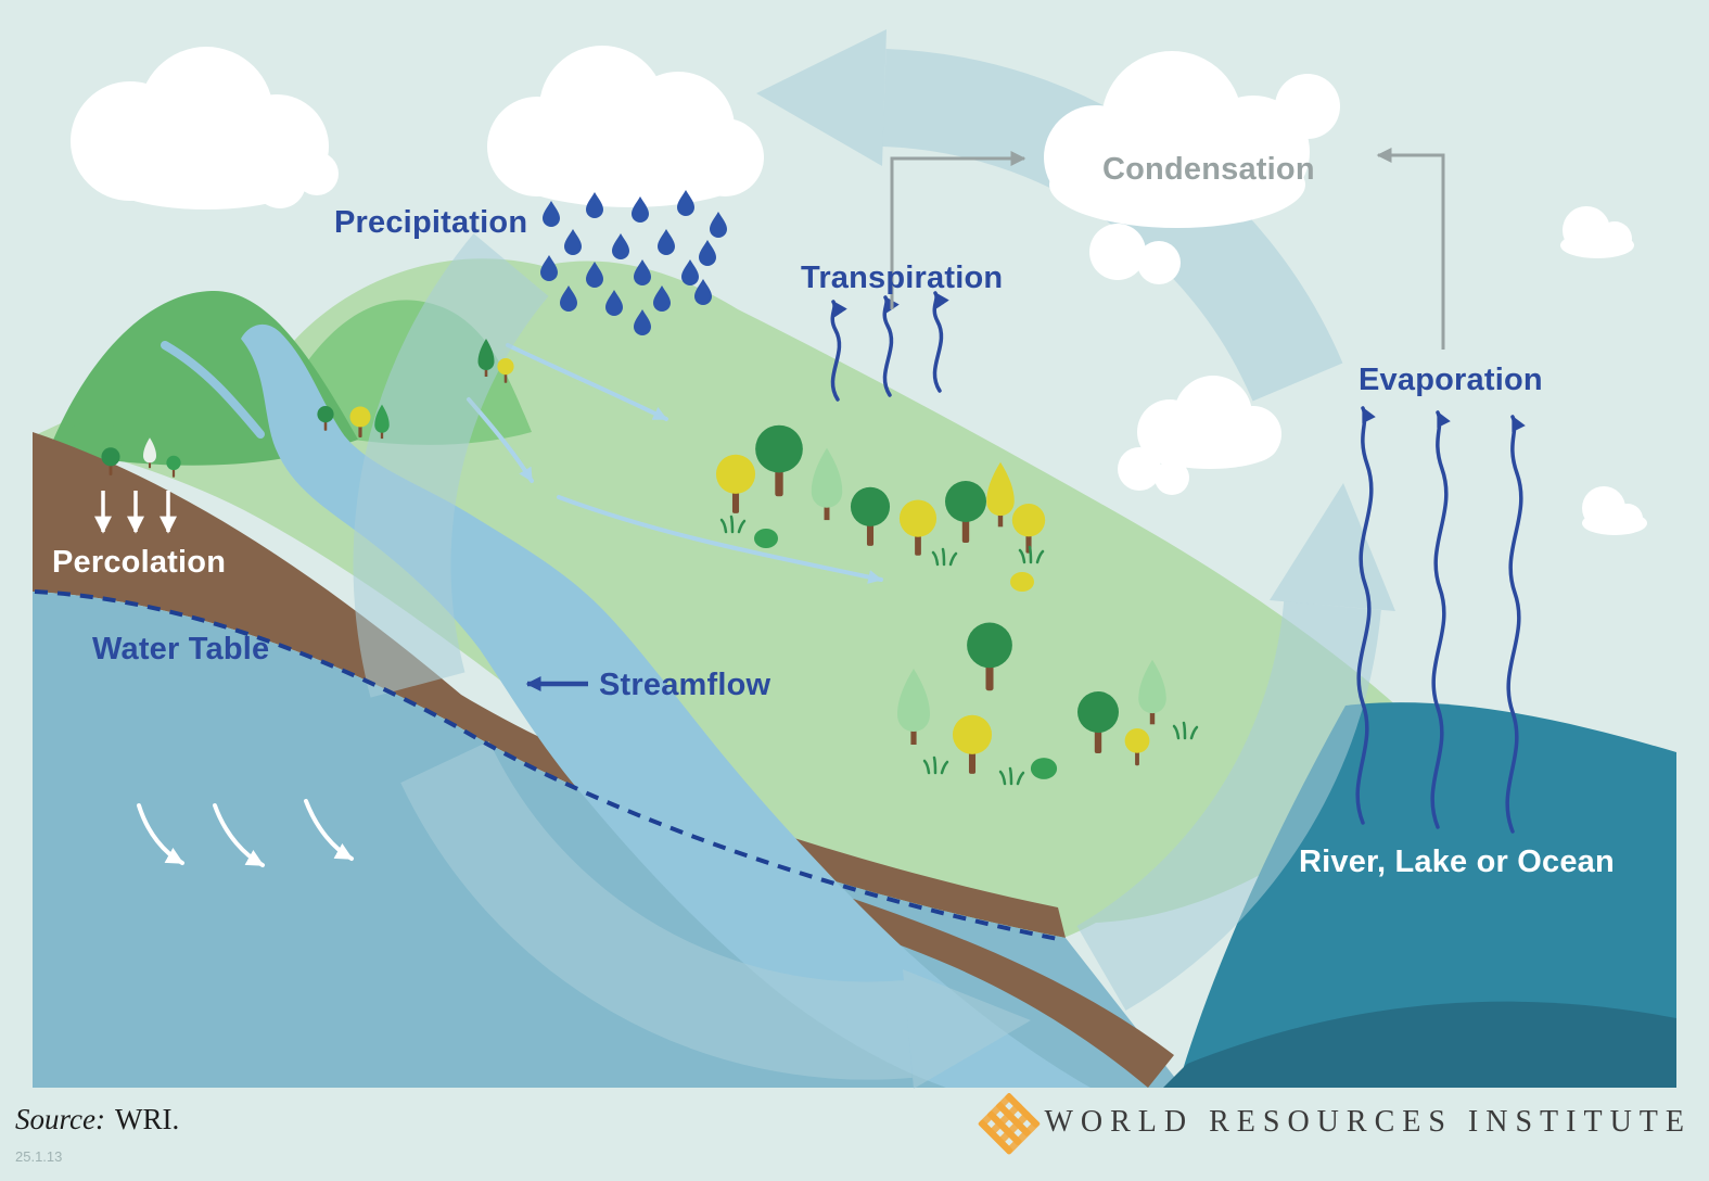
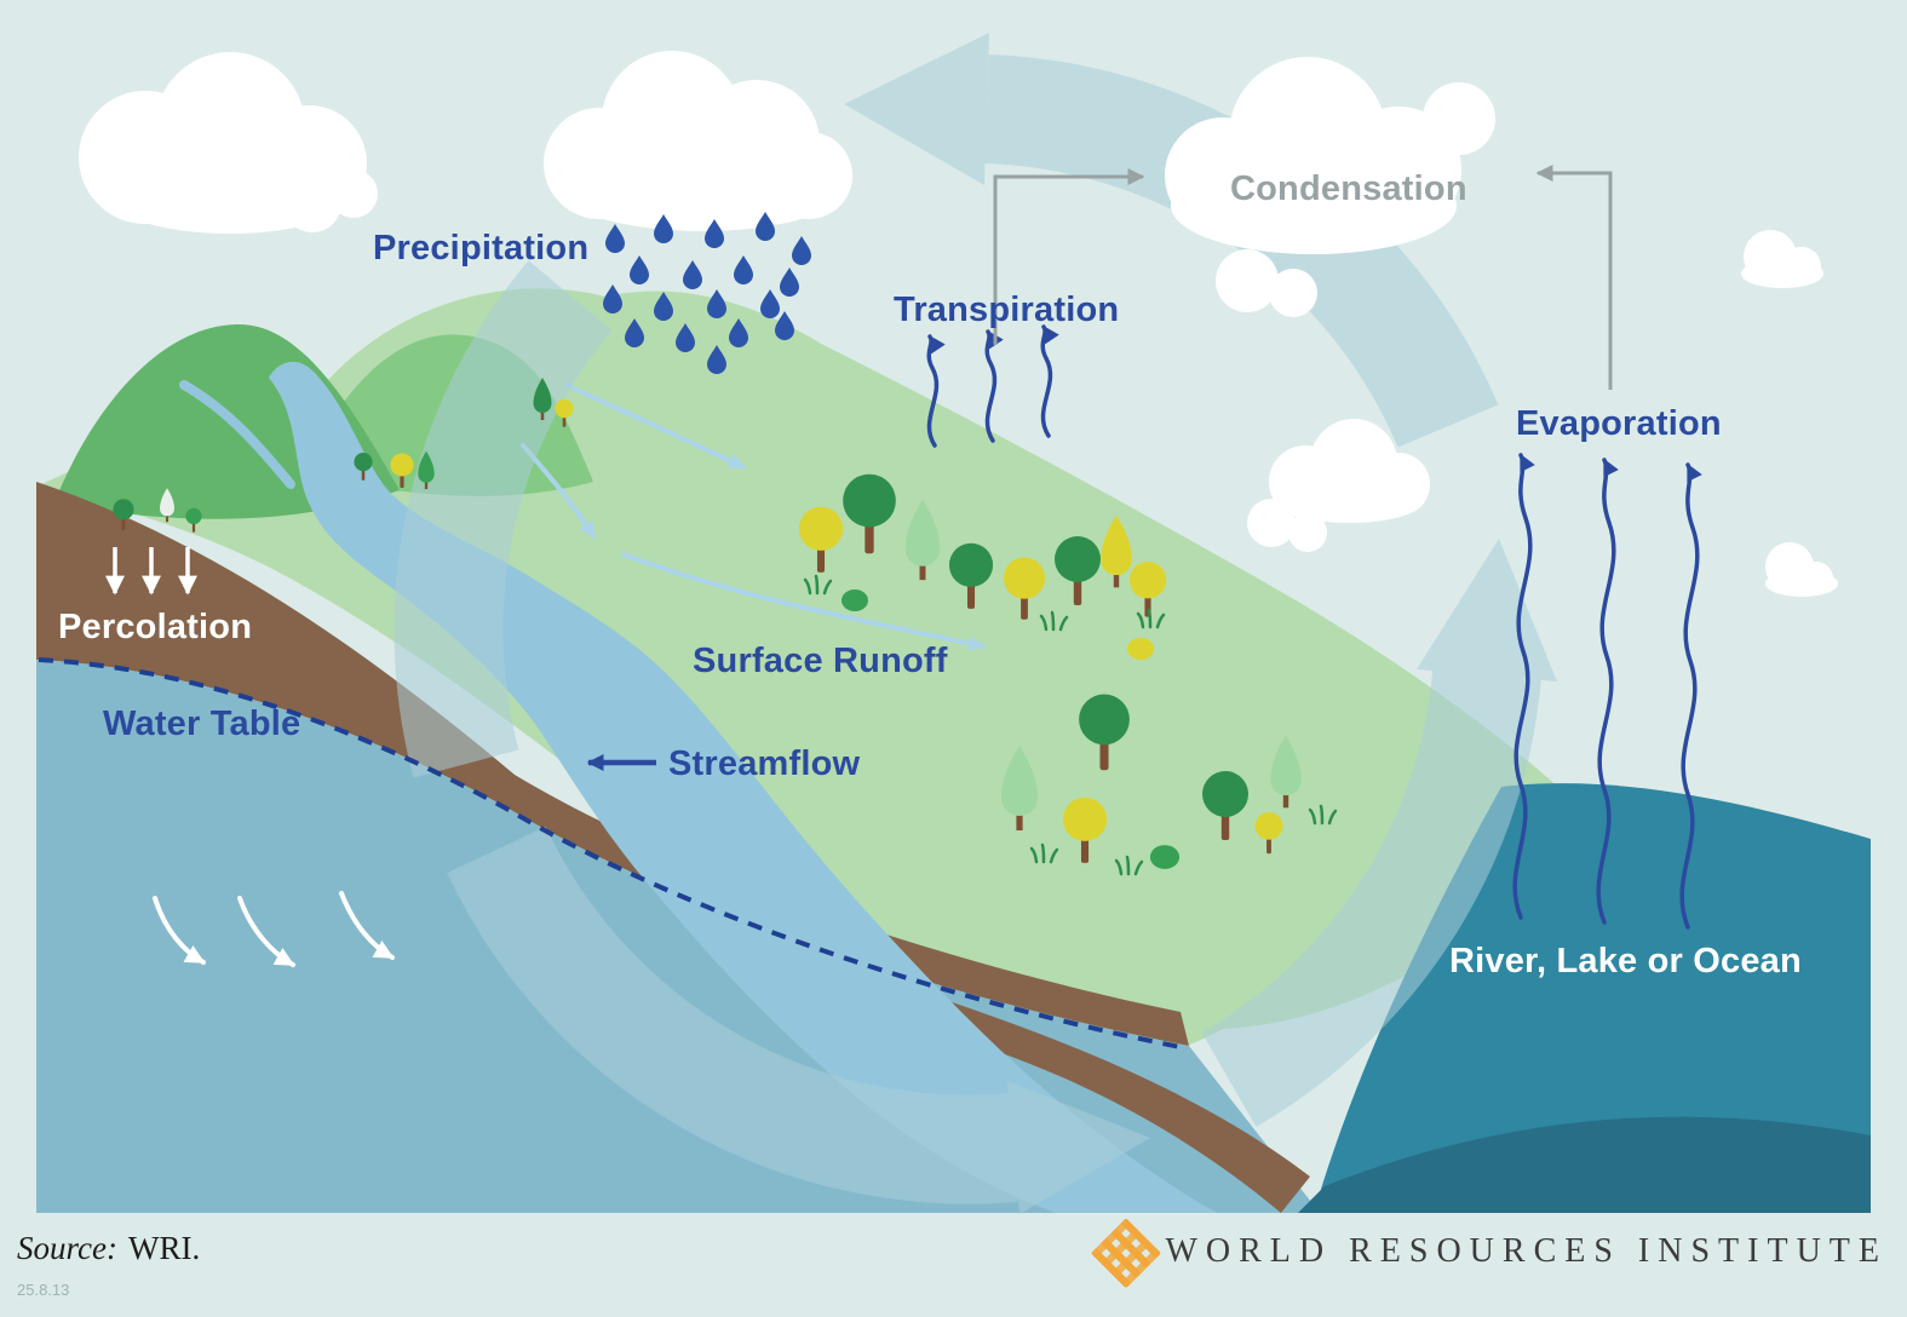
  Precipitation
  Condensation
  Transpiration
  Evaporation
  Percolation
  Water Table
+ Surface Runoff
  Streamflow
  River, Lake or Ocean
  Source: WRI.
- 25.1.13
+ 25.8.13
  WORLD RESOURCES INSTITUTE
